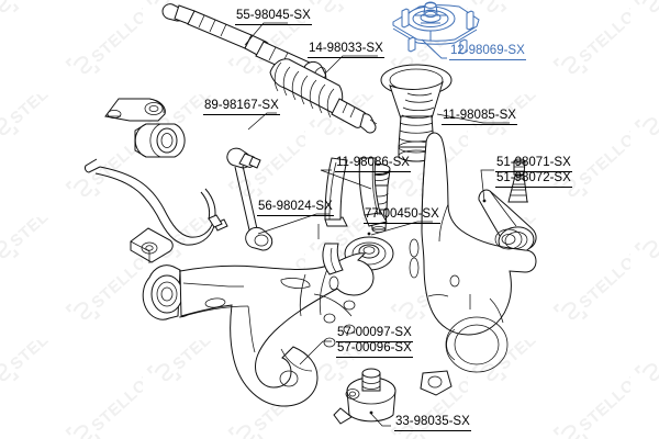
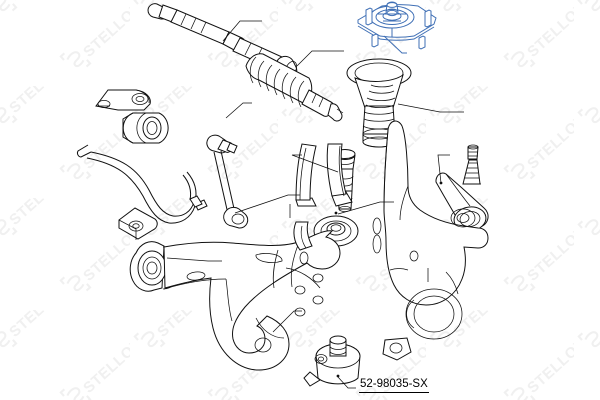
- 55-98045-SX
- 14-98033-SX
- 12-98069-SX
- 89-98167-SX
- 11-98085-SX
- 11-98086-SX
- 51-98071-SX
- 51-98072-SX
- 56-98024-SX
- 77-00450-SX
- 57-00097-SX
- 57-00096-SX
- 33-98035-SX
+ 52-98035-SX
